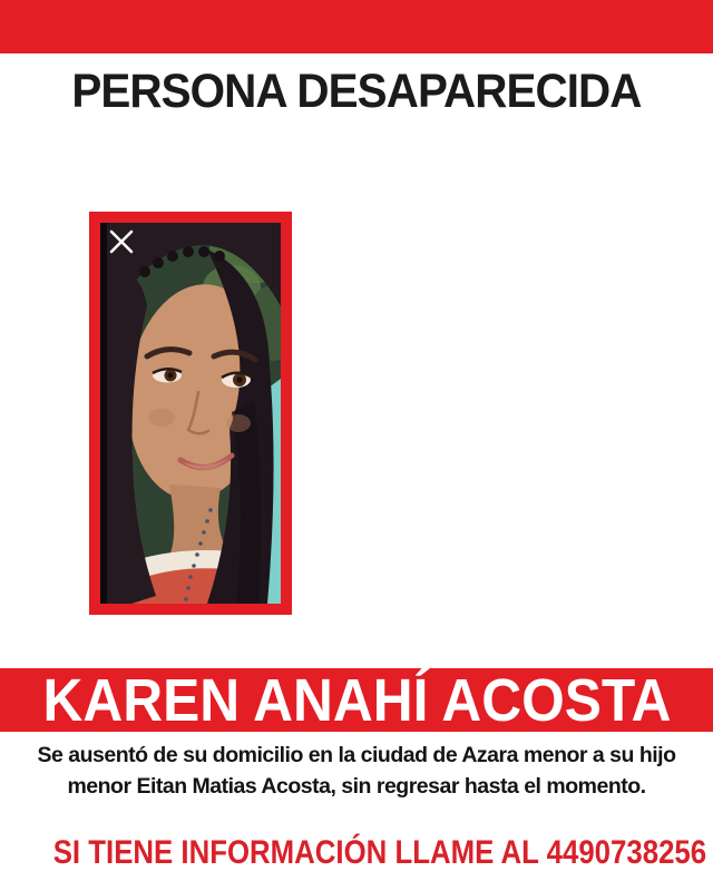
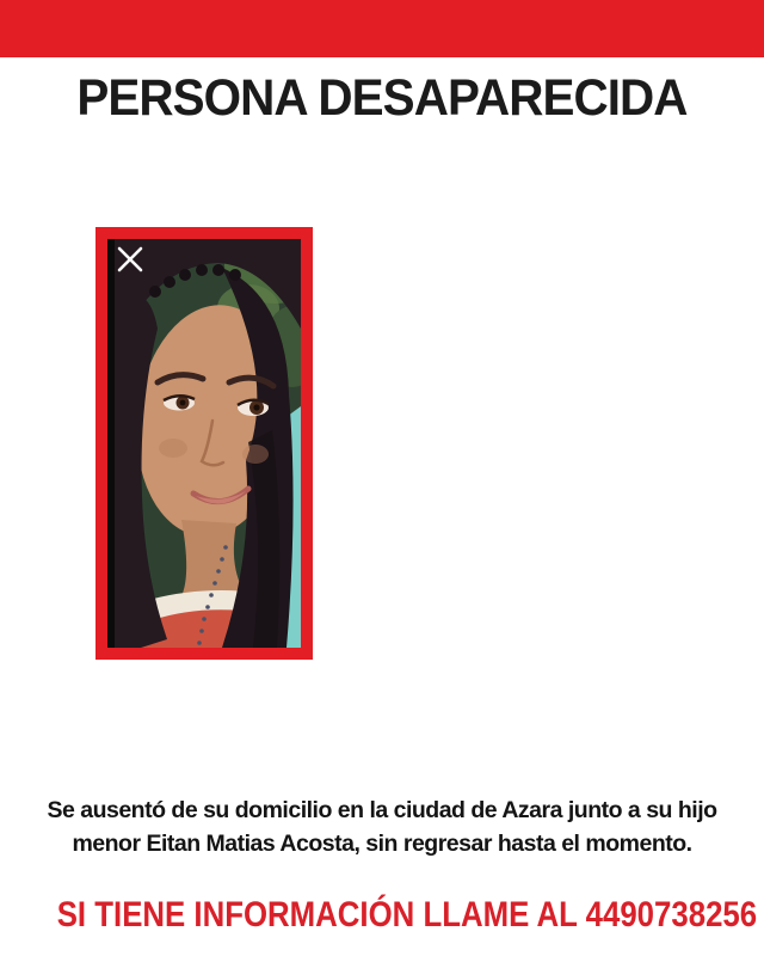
  PERSONA DESAPARECIDA
- KAREN ANAHÍ ACOSTA
- Se ausentó de su domicilio en la ciudad de Azara menor a su hijo menor Eitan Matias Acosta, sin regresar hasta el momento.
+ Se ausentó de su domicilio en la ciudad de Azara junto a su hijo menor Eitan Matias Acosta, sin regresar hasta el momento.
  SI TIENE INFORMACIÓN LLAME AL 4490738256
